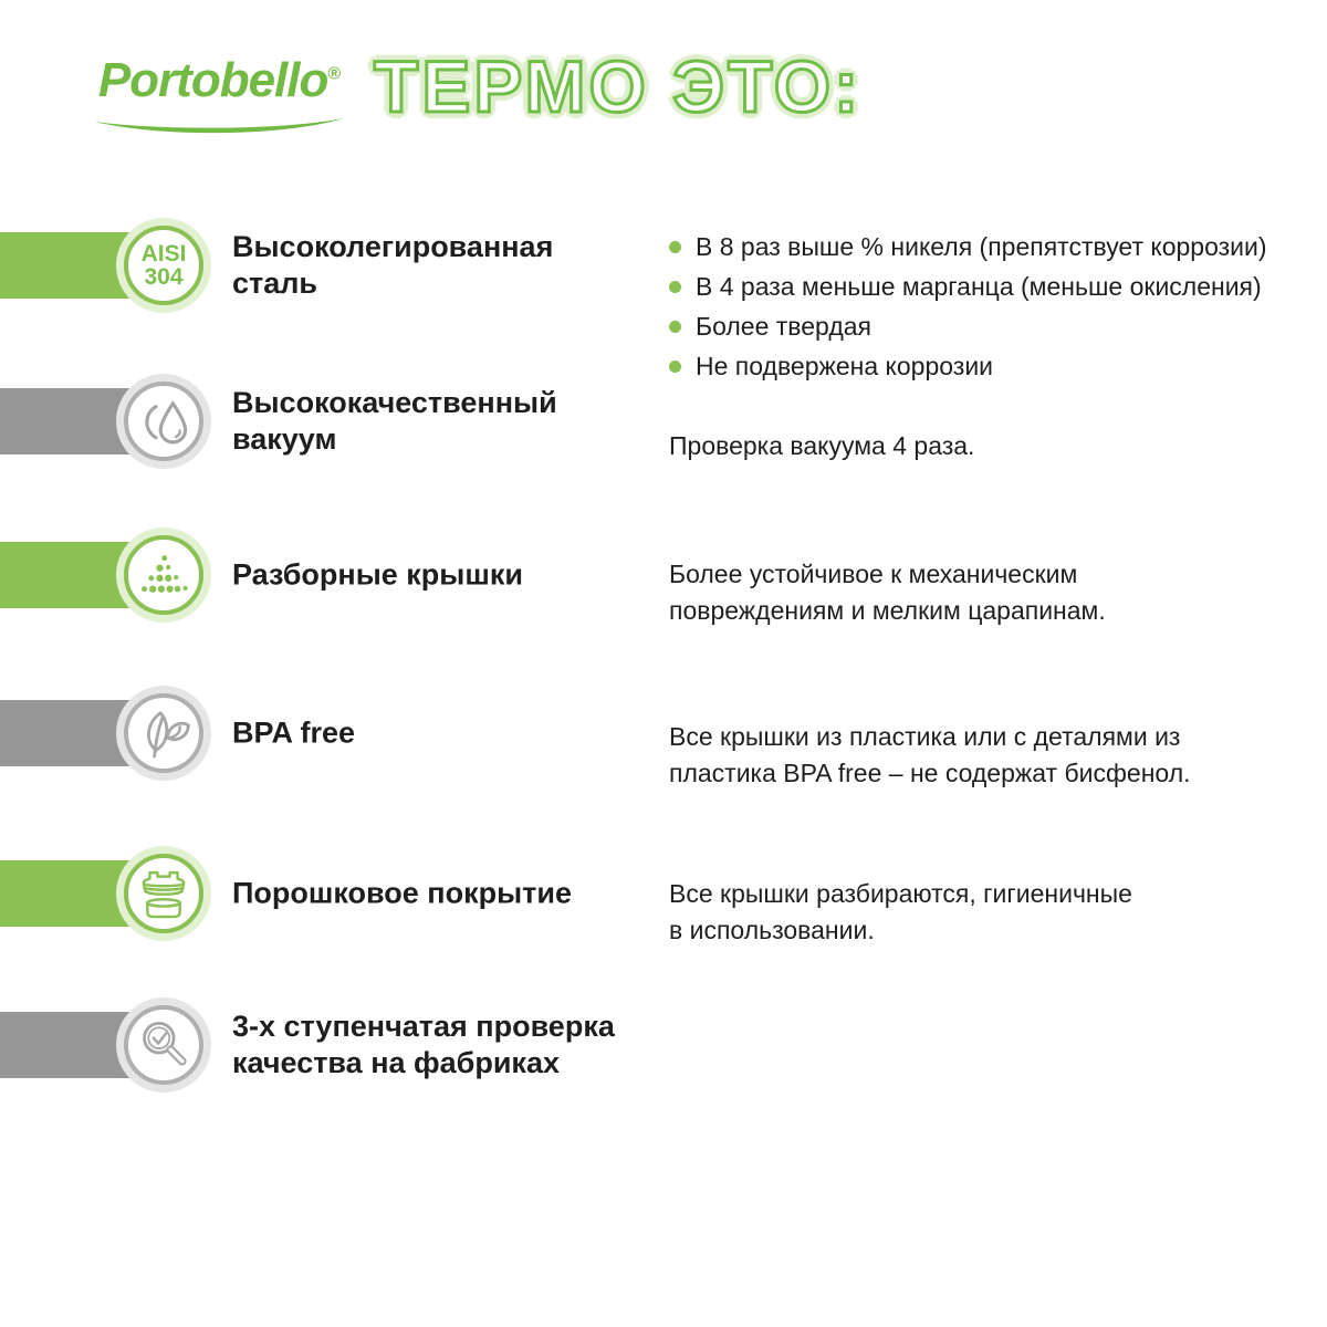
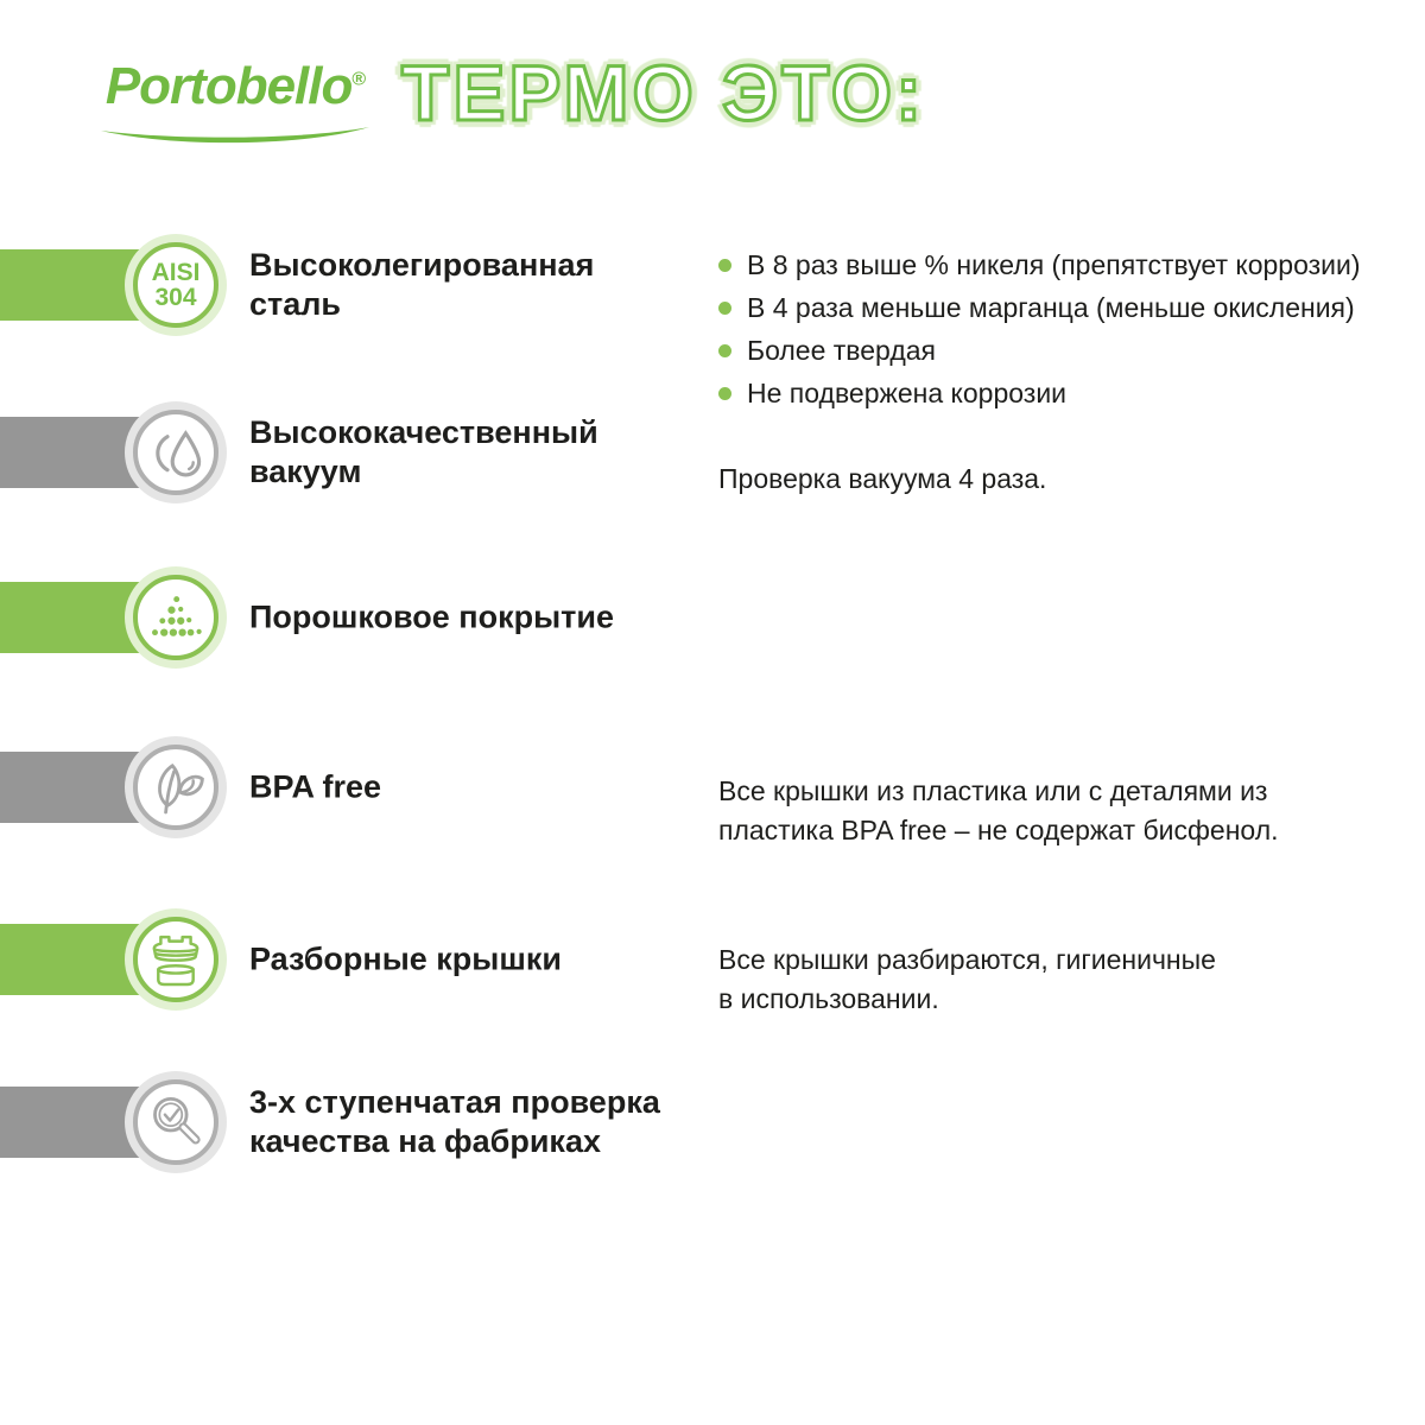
  Portobello®
  ТЕРМО ЭТО:
  AISI
  304
  Высоколегированная
  сталь
  В 8 раз выше % никеля (препятствует коррозии)
  В 4 раза меньше марганца (меньше окисления)
  Более твердая
  Не подвержена коррозии
  Высококачественный
  вакуум
  Проверка вакуума 4 раза.
- Разборные крышки
+ Порошковое покрытие
- Более устойчивое к механическим
- повреждениям и мелким царапинам.
  BPA free
  Все крышки из пластика или с деталями из
  пластика BPA free – не содержат бисфенол.
- Порошковое покрытие
+ Разборные крышки
  Все крышки разбираются, гигиеничные
  в использовании.
  3-х ступенчатая проверка
  качества на фабриках
